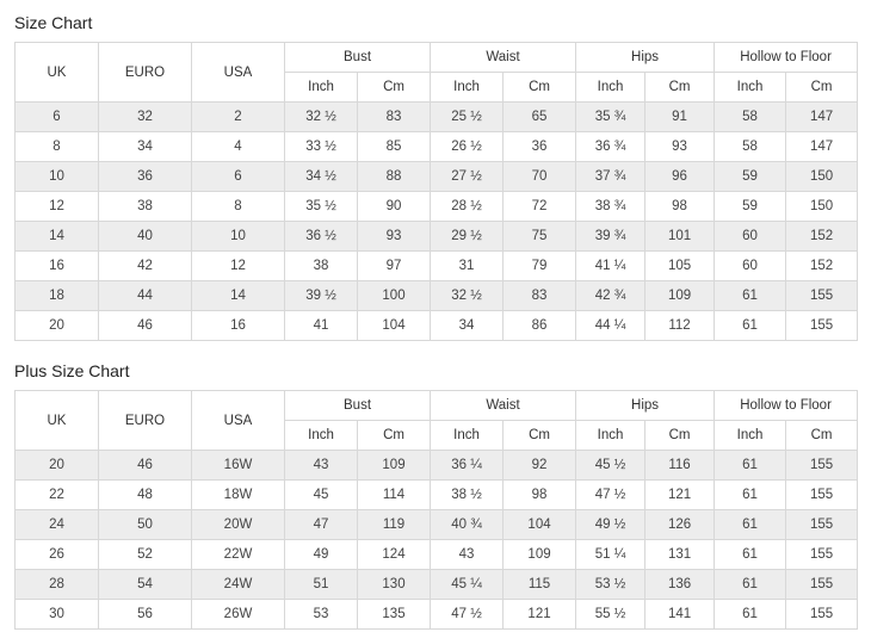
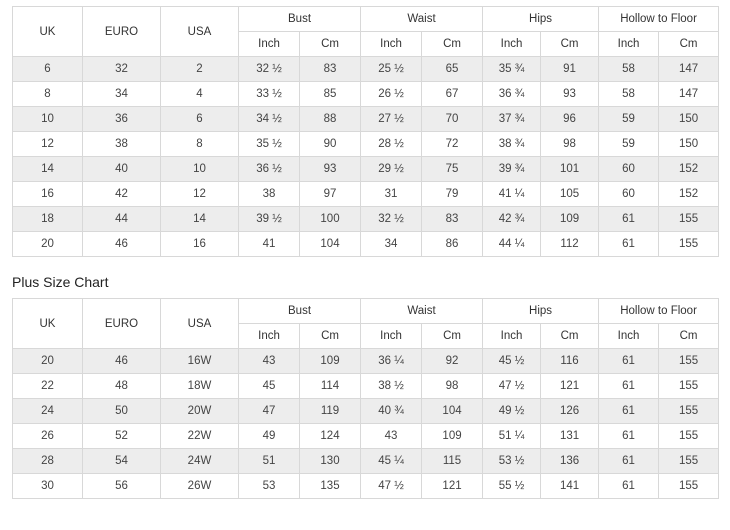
- Size Chart
  UK	EURO	USA	Bust	Waist	Hips	Hollow to Floor
  Inch	Cm	Inch	Cm	Inch	Cm	Inch	Cm
  6	32	2	32 ½	83	25 ½	65	35 ¾	91	58	147
- 8	34	4	33 ½	85	26 ½	36	36 ¾	93	58	147
+ 8	34	4	33 ½	85	26 ½	67	36 ¾	93	58	147
  10	36	6	34 ½	88	27 ½	70	37 ¾	96	59	150
  12	38	8	35 ½	90	28 ½	72	38 ¾	98	59	150
  14	40	10	36 ½	93	29 ½	75	39 ¾	101	60	152
  16	42	12	38	97	31	79	41 ¼	105	60	152
  18	44	14	39 ½	100	32 ½	83	42 ¾	109	61	155
  20	46	16	41	104	34	86	44 ¼	112	61	155
  Plus Size Chart
  UK	EURO	USA	Bust	Waist	Hips	Hollow to Floor
  Inch	Cm	Inch	Cm	Inch	Cm	Inch	Cm
  20	46	16W	43	109	36 ¼	92	45 ½	116	61	155
  22	48	18W	45	114	38 ½	98	47 ½	121	61	155
  24	50	20W	47	119	40 ¾	104	49 ½	126	61	155
  26	52	22W	49	124	43	109	51 ¼	131	61	155
  28	54	24W	51	130	45 ¼	115	53 ½	136	61	155
  30	56	26W	53	135	47 ½	121	55 ½	141	61	155
